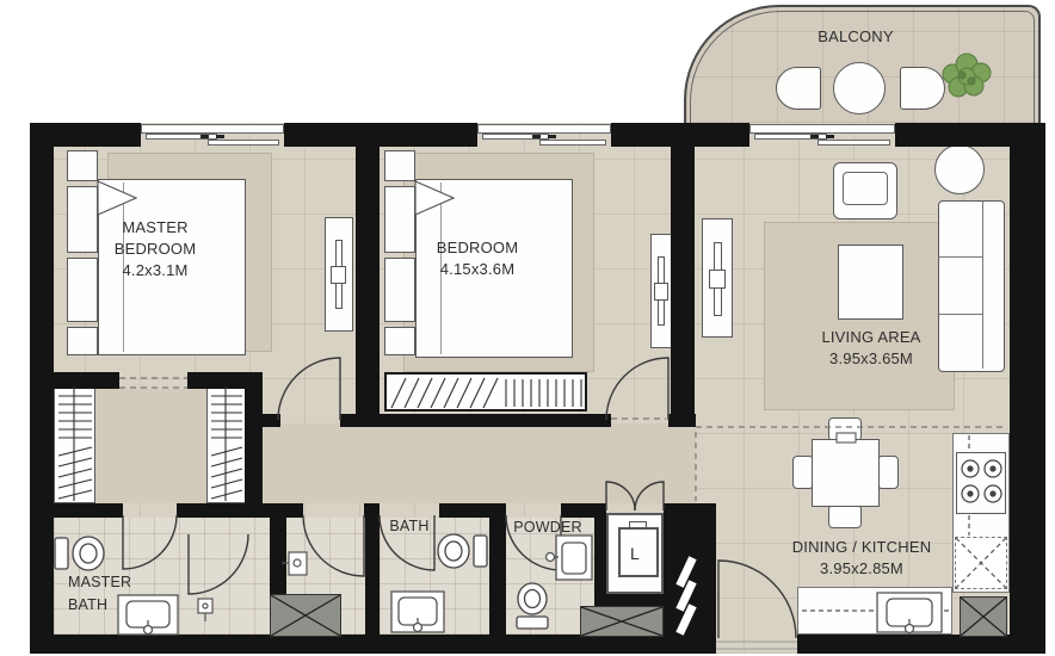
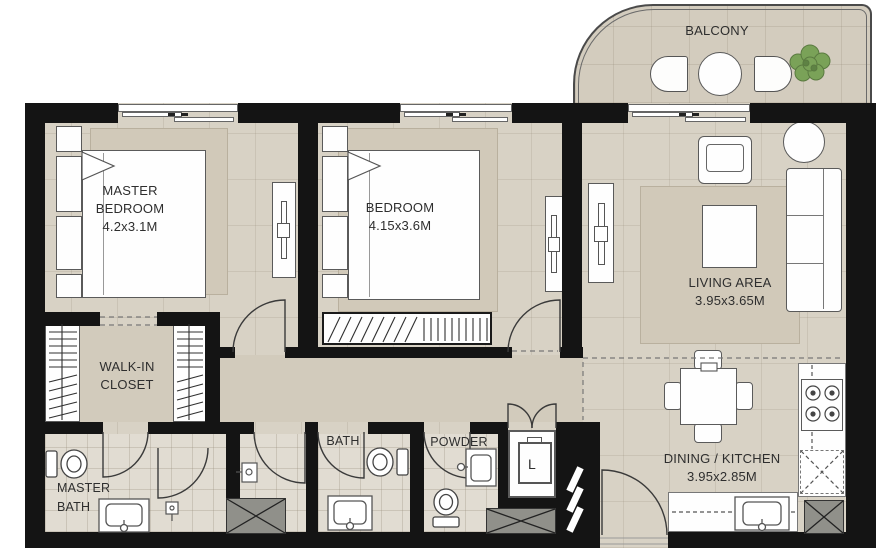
  BALCONY
  MASTER
  BEDROOM
  4.2x3.1M
  BEDROOM
  4.15x3.6M
  LIVING AREA
  3.95x3.65M
  DINING / KITCHEN
  3.95x2.85M
+ WALK-IN
+ CLOSET
  MASTER
  BATH
  BATH
  POWDER
  L
